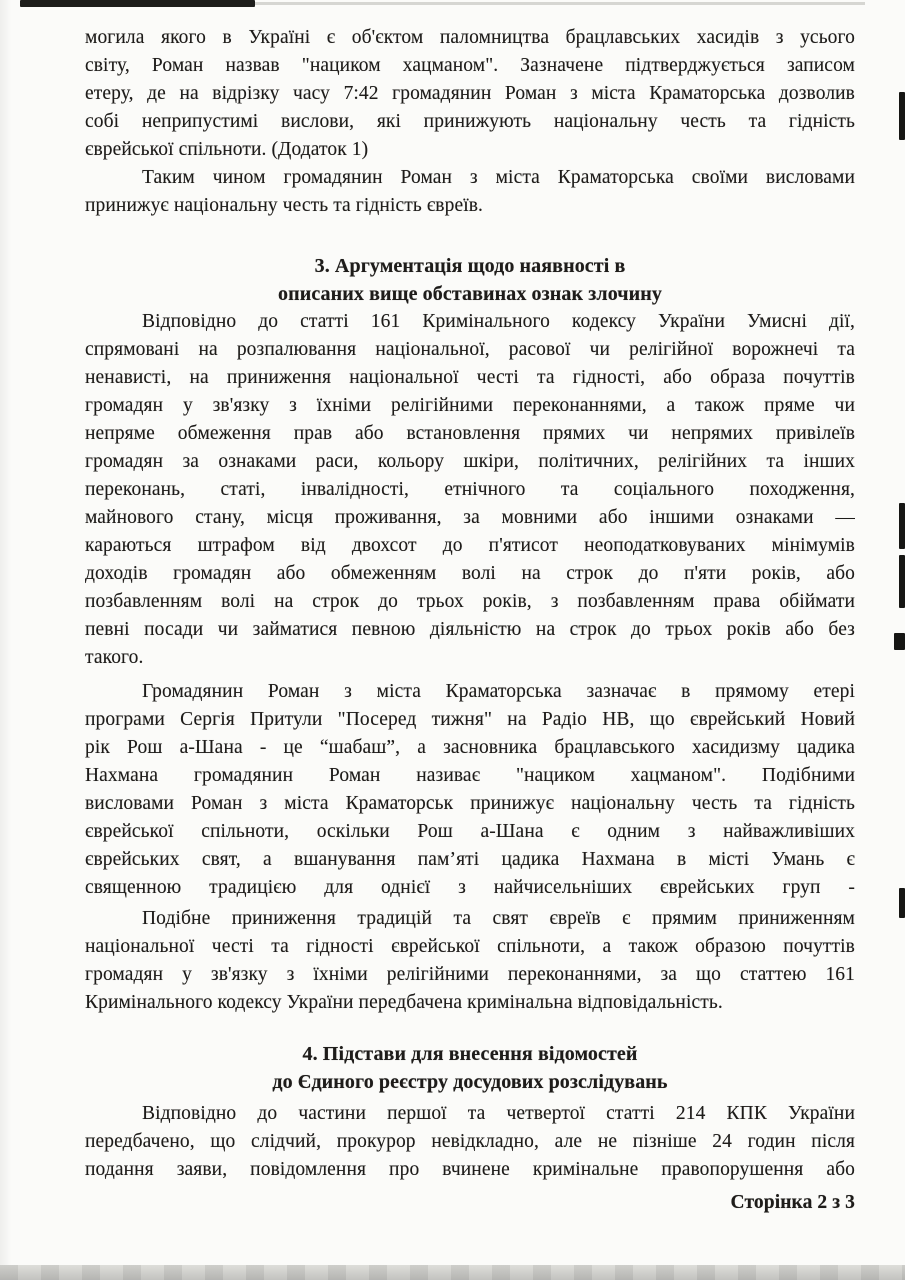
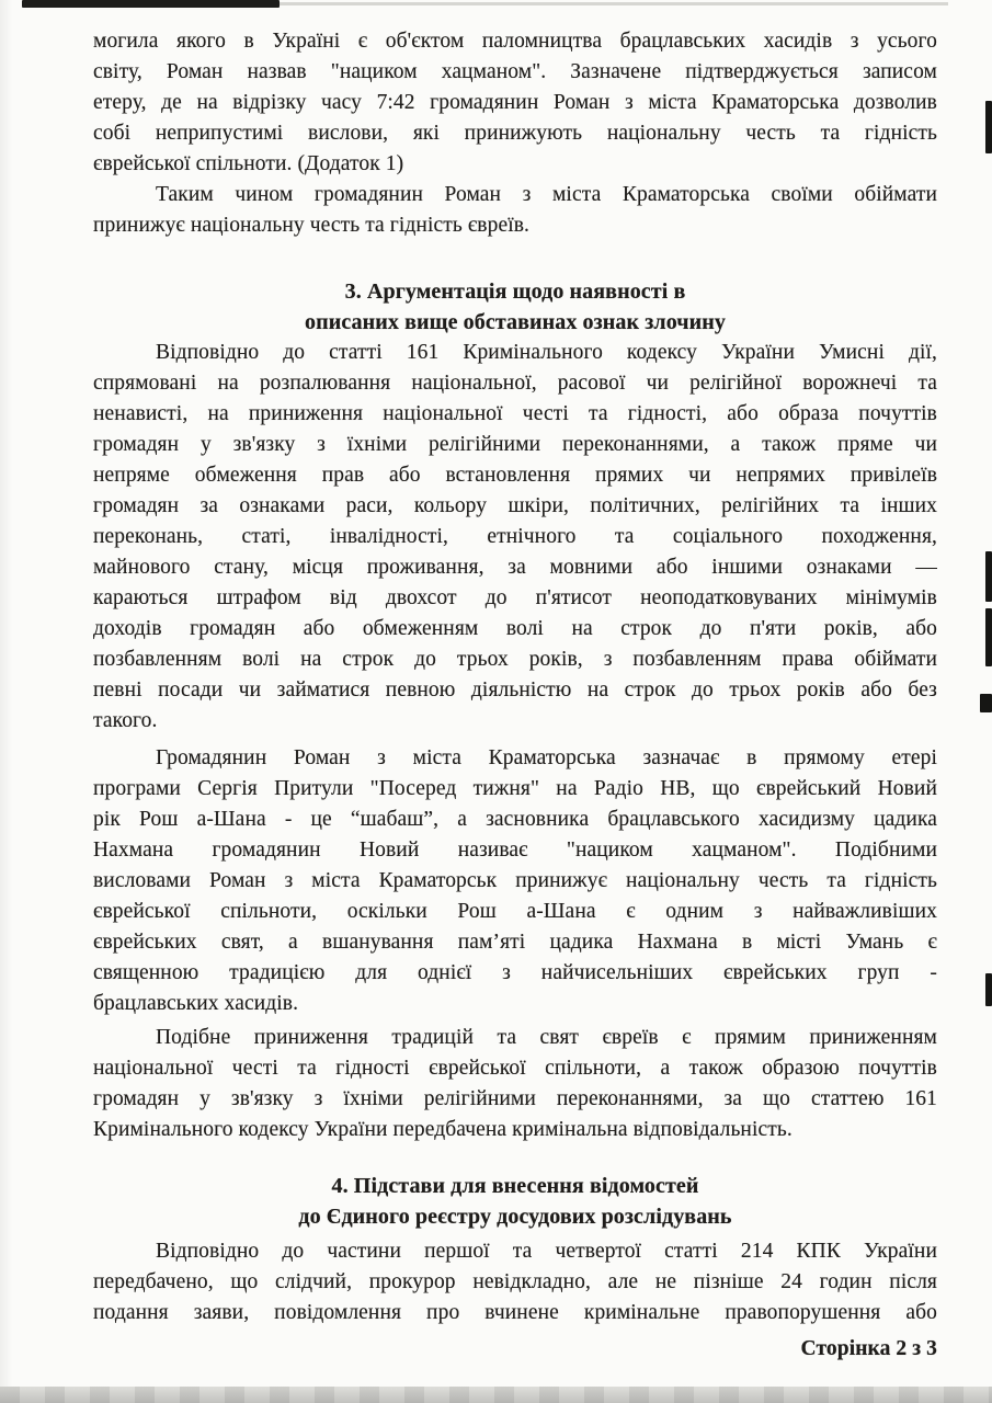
  могила якого в Україні є об'єктом паломництва брацлавських хасидів з усього
  світу, Роман назвав "нациком хацманом". Зазначене підтверджується записом
  етеру, де на відрізку часу 7:42 громадянин Роман з міста Краматорська дозволив
  собі неприпустимі вислови, які принижують національну честь та гідність
  єврейської спільноти. (Додаток 1)
- Таким чином громадянин Роман з міста Краматорська своїми висловами
+ Таким чином громадянин Роман з міста Краматорська своїми обіймати
  принижує національну честь та гідність євреїв.
  3. Аргументація щодо наявності в
  описаних вище обставинах ознак злочину
  Відповідно до статті 161 Кримінального кодексу України Умисні дії,
  спрямовані на розпалювання національної, расової чи релігійної ворожнечі та
  ненависті, на приниження національної честі та гідності, або образа почуттів
  громадян у зв'язку з їхніми релігійними переконаннями, а також пряме чи
  непряме обмеження прав або встановлення прямих чи непрямих привілеїв
  громадян за ознаками раси, кольору шкіри, політичних, релігійних та інших
  переконань, статі, інвалідності, етнічного та соціального походження,
  майнового стану, місця проживання, за мовними або іншими ознаками —
  караються штрафом від двохсот до п'ятисот неоподатковуваних мінімумів
  доходів громадян або обмеженням волі на строк до п'яти років, або
  позбавленням волі на строк до трьох років, з позбавленням права обіймати
  певні посади чи займатися певною діяльністю на строк до трьох років або без
  такого.
  Громадянин Роман з міста Краматорська зазначає в прямому етері
  програми Сергія Притули "Посеред тижня" на Радіо НВ, що єврейський Новий
  рік Рош а-Шана - це “шабаш”, а засновника брацлавського хасидизму цадика
- Нахмана громадянин Роман називає "нациком хацманом". Подібними
+ Нахмана громадянин Новий називає "нациком хацманом". Подібними
  висловами Роман з міста Краматорськ принижує національну честь та гідність
  єврейської спільноти, оскільки Рош а-Шана є одним з найважливіших
  єврейських свят, а вшанування пам’яті цадика Нахмана в місті Умань є
  священною традицією для однієї з найчисельніших єврейських груп -
+ брацлавських хасидів.
  Подібне приниження традицій та свят євреїв є прямим приниженням
  національної честі та гідності єврейської спільноти, а також образою почуттів
  громадян у зв'язку з їхніми релігійними переконаннями, за що статтею 161
  Кримінального кодексу України передбачена кримінальна відповідальність.
  4. Підстави для внесення відомостей
  до Єдиного реєстру досудових розслідувань
  Відповідно до частини першої та четвертої статті 214 КПК України
  передбачено, що слідчий, прокурор невідкладно, але не пізніше 24 годин після
  подання заяви, повідомлення про вчинене кримінальне правопорушення або
  Сторінка 2 з 3
